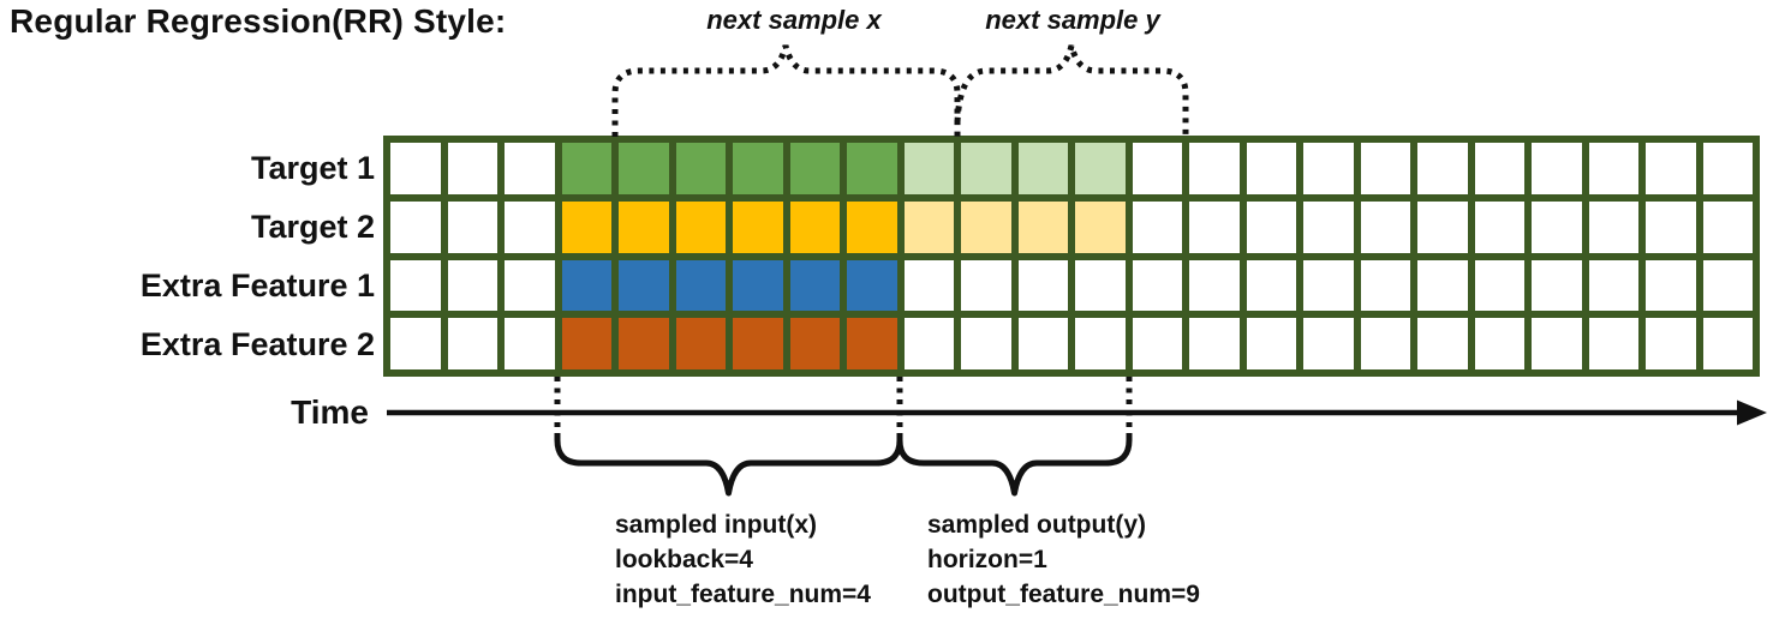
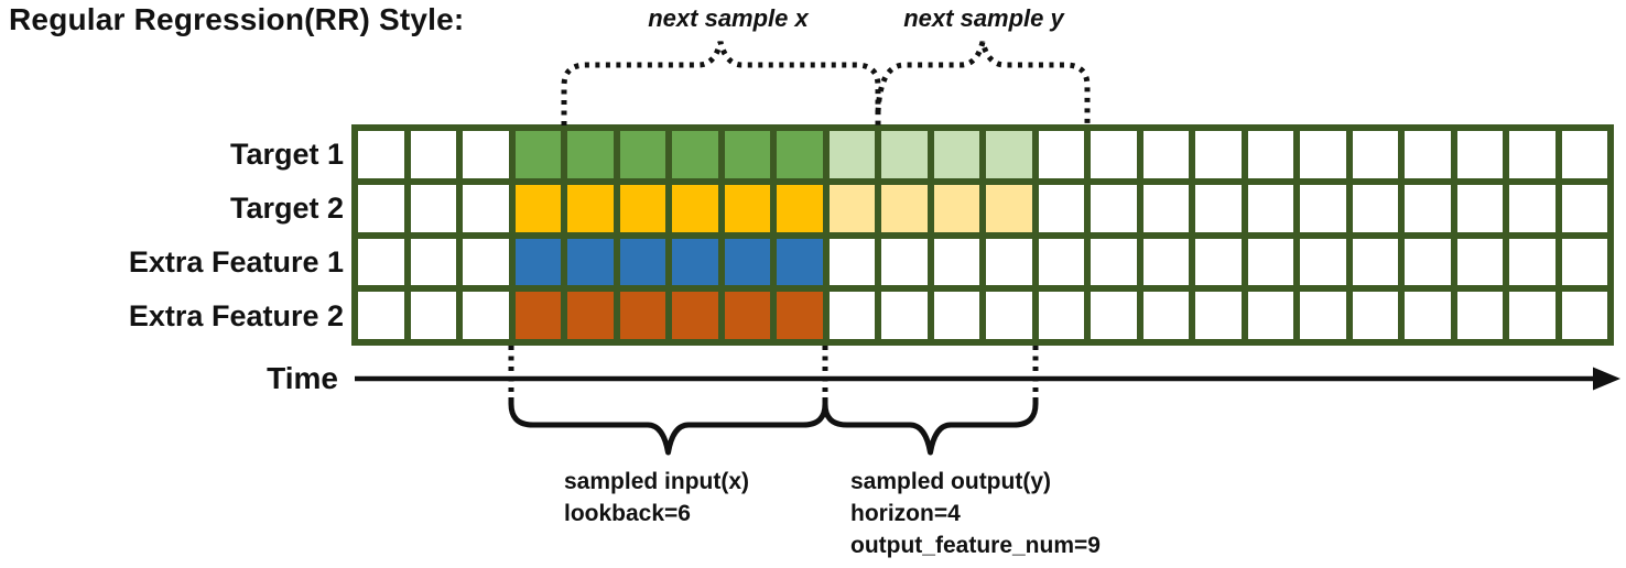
  Regular Regression(RR) Style:
  Target 1
  Target 2
  Extra Feature 1
  Extra Feature 2
  next sample x
  next sample y
  Time
  sampled input(x)
- lookback=4
+ lookback=6
- input_feature_num=4
  sampled output(y)
- horizon=1
+ horizon=4
  output_feature_num=9
